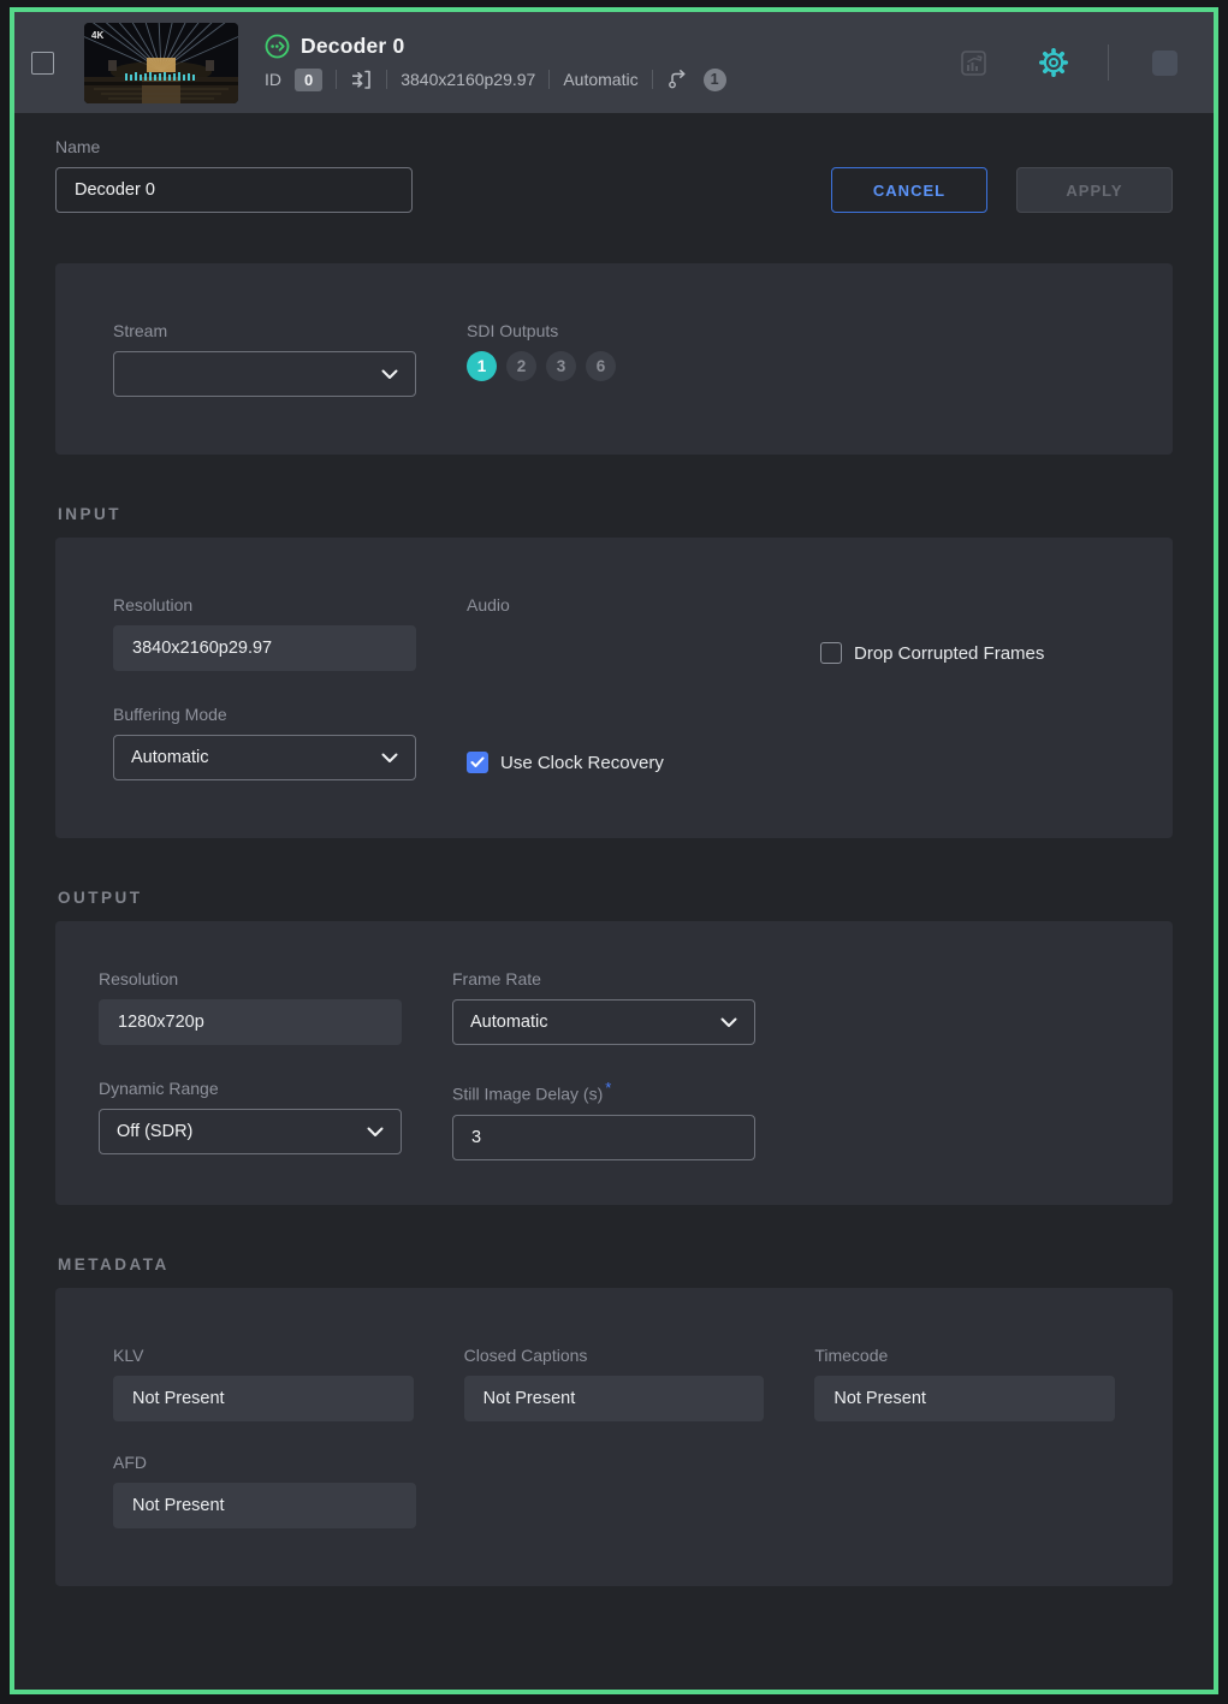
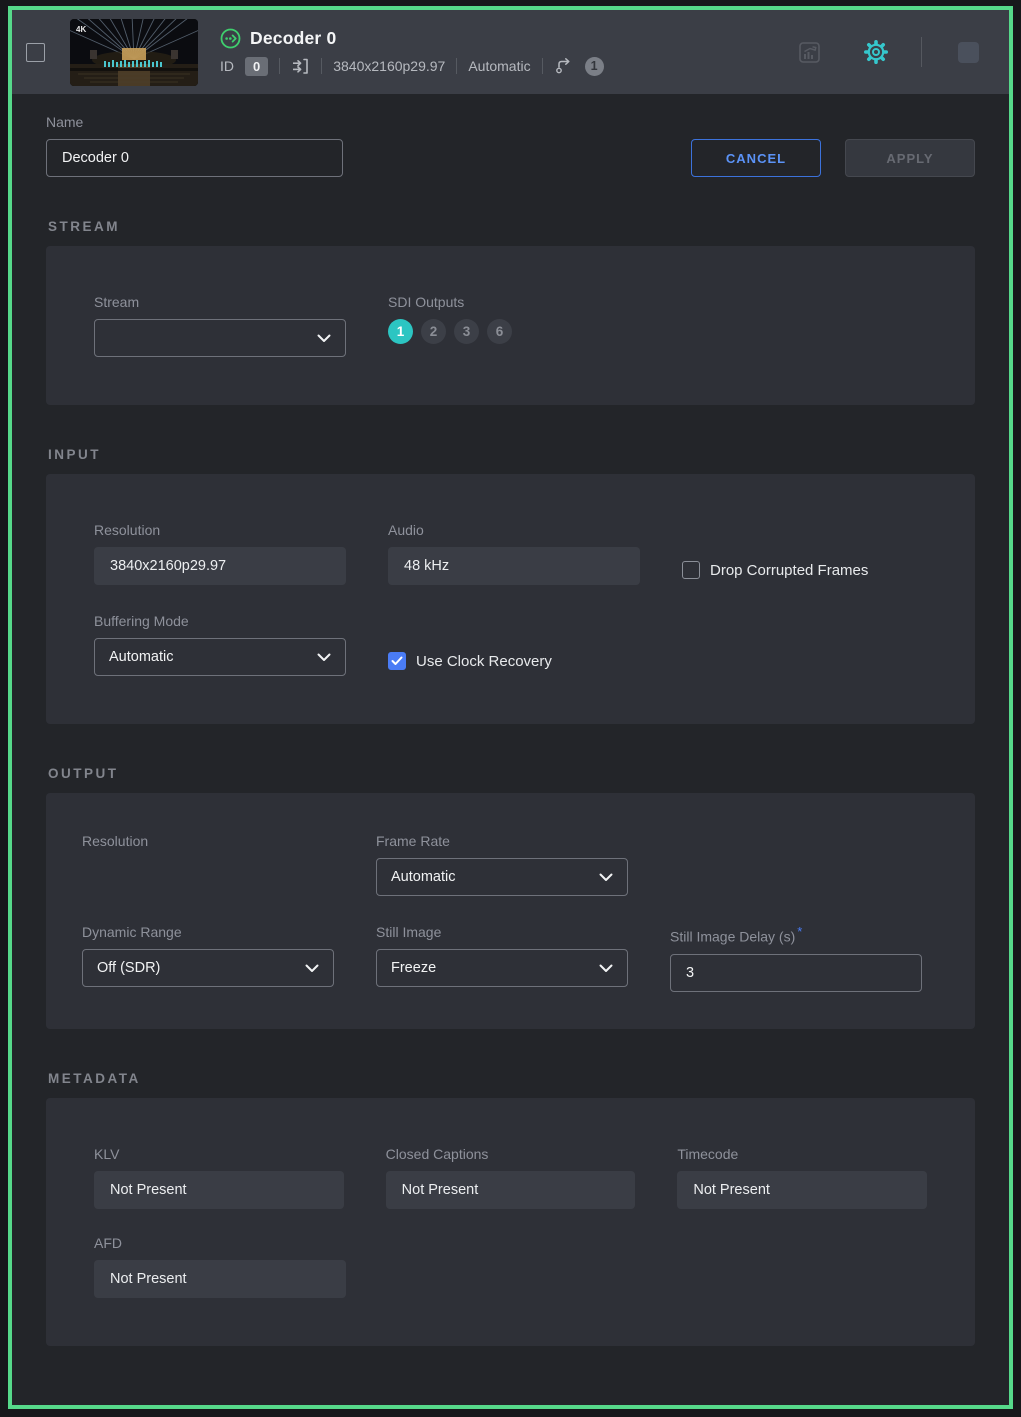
  4K
  Decoder 0
  ID
  0
  3840x2160p29.97
  Automatic
  1
  Name
  Decoder 0
  CANCEL
  APPLY
+ STREAM
  Stream
  SDI Outputs
  1
  2
  3
  6
  INPUT
  Resolution
  3840x2160p29.97
  Audio
+ 48 kHz
  Drop Corrupted Frames
  Buffering Mode
  Automatic
  Use Clock Recovery
  OUTPUT
  Resolution
- 1280x720p
  Frame Rate
  Automatic
  Dynamic Range
  Off (SDR)
+ Still Image
+ Freeze
  Still Image Delay (s) *
  3
  METADATA
  KLV
  Not Present
  Closed Captions
  Not Present
  Timecode
  Not Present
  AFD
  Not Present
